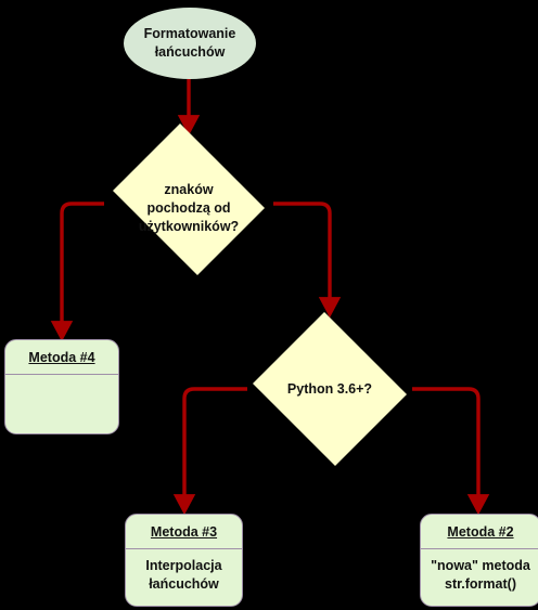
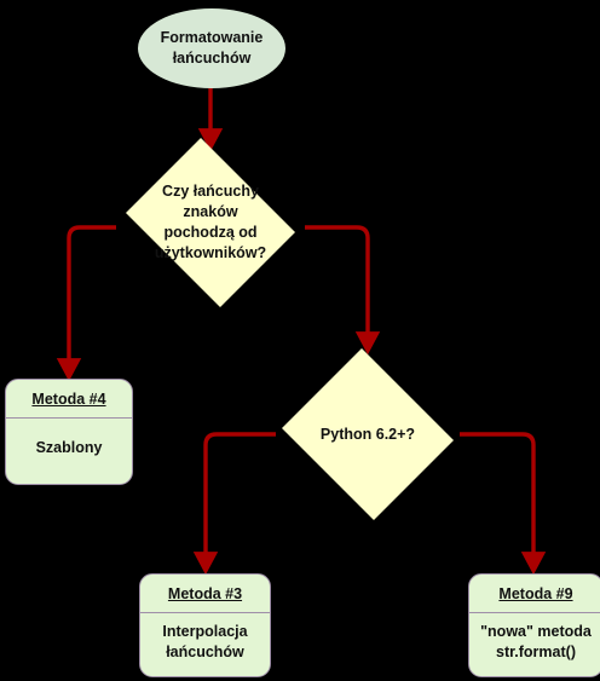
  Formatowanie
  łańcuchów
+ Czy łańcuchy
  znaków
  pochodzą od
  użytkowników?
- Python 3.6+?
+ Python 6.2+?
  Metoda #4
+ Szablony
  Metoda #3
  Interpolacja
  łańcuchów
- Metoda #2
+ Metoda #9
  "nowa" metoda
  str.format()
